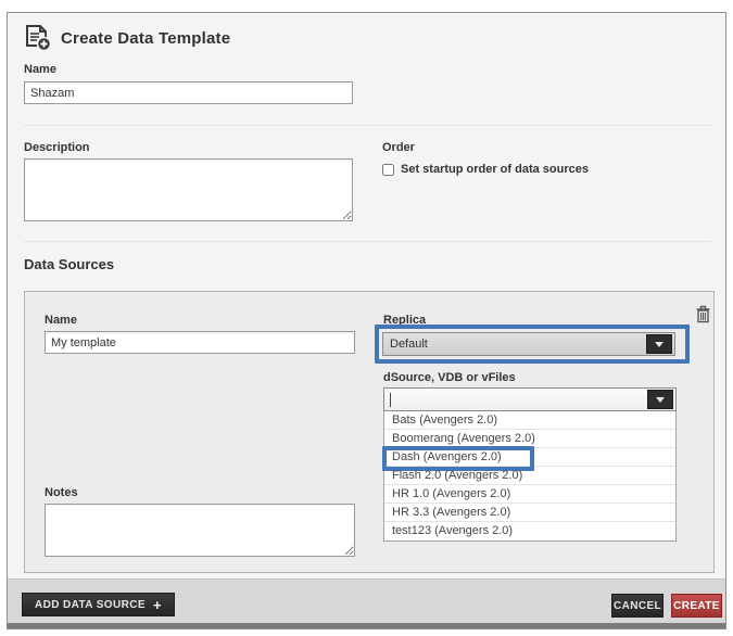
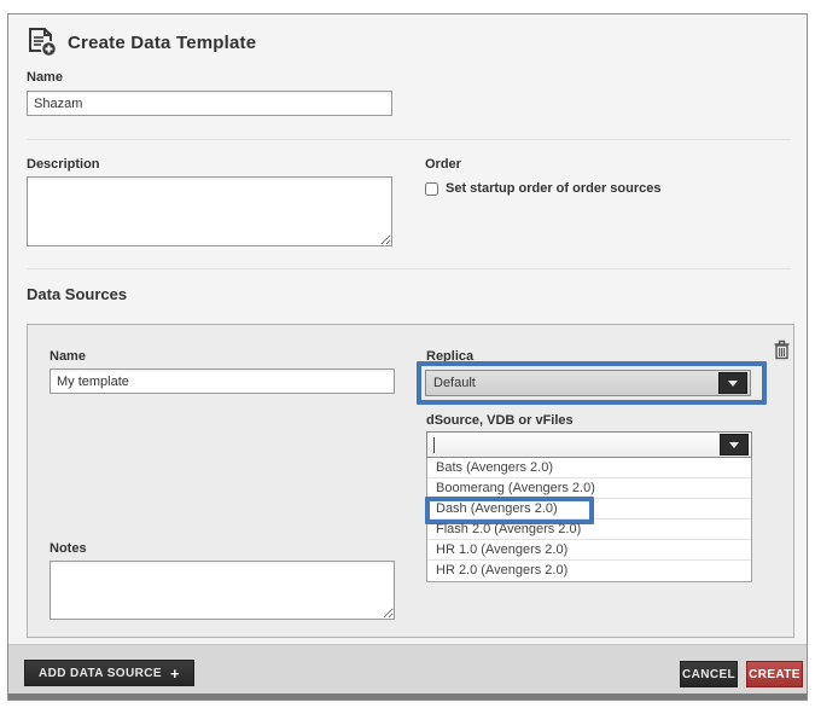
  Create Data Template
  Name
  Shazam
  Description
  Order
- Set startup order of data sources
+ Set startup order of order sources
  Data Sources
  Name
  My template
  Notes
  Replica
  Default
  dSource, VDB or vFiles
  Bats (Avengers 2.0)
  Boomerang (Avengers 2.0)
  Dash (Avengers 2.0)
  Flash 2.0 (Avengers 2.0)
  HR 1.0 (Avengers 2.0)
- HR 3.3 (Avengers 2.0)
+ HR 2.0 (Avengers 2.0)
- test123 (Avengers 2.0)
  ADD DATA SOURCE
  +
  CANCEL
  CREATE
